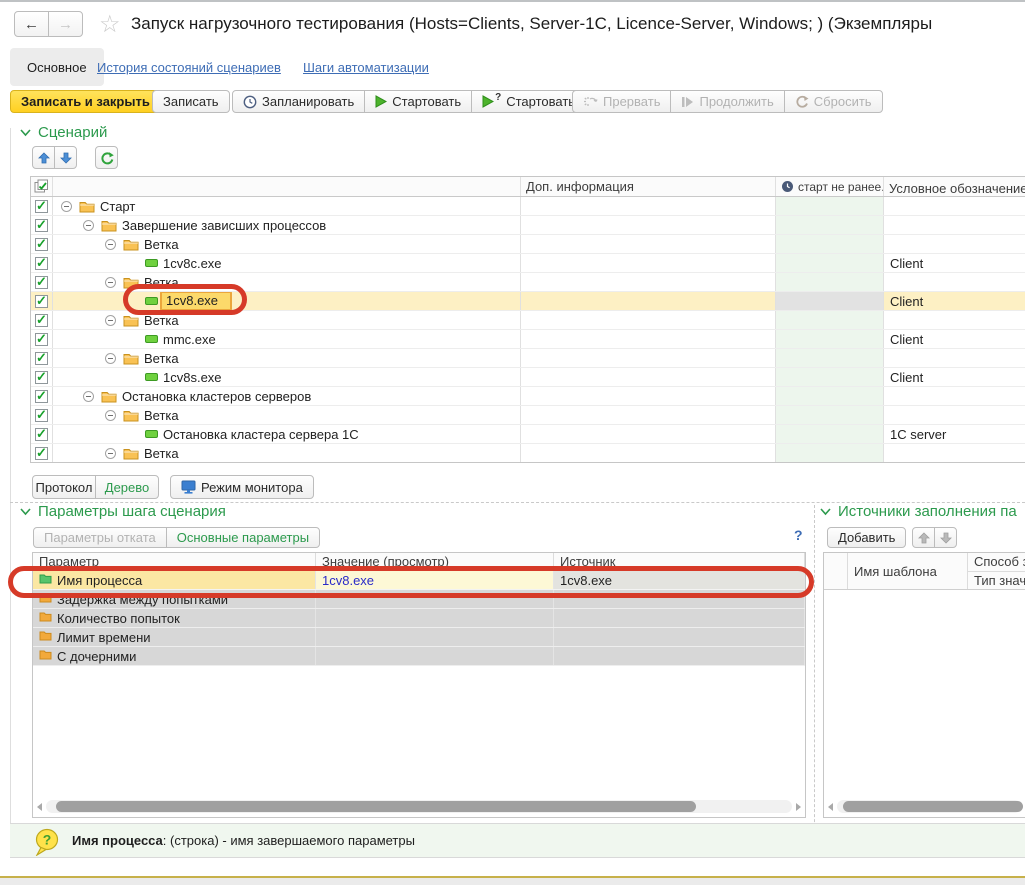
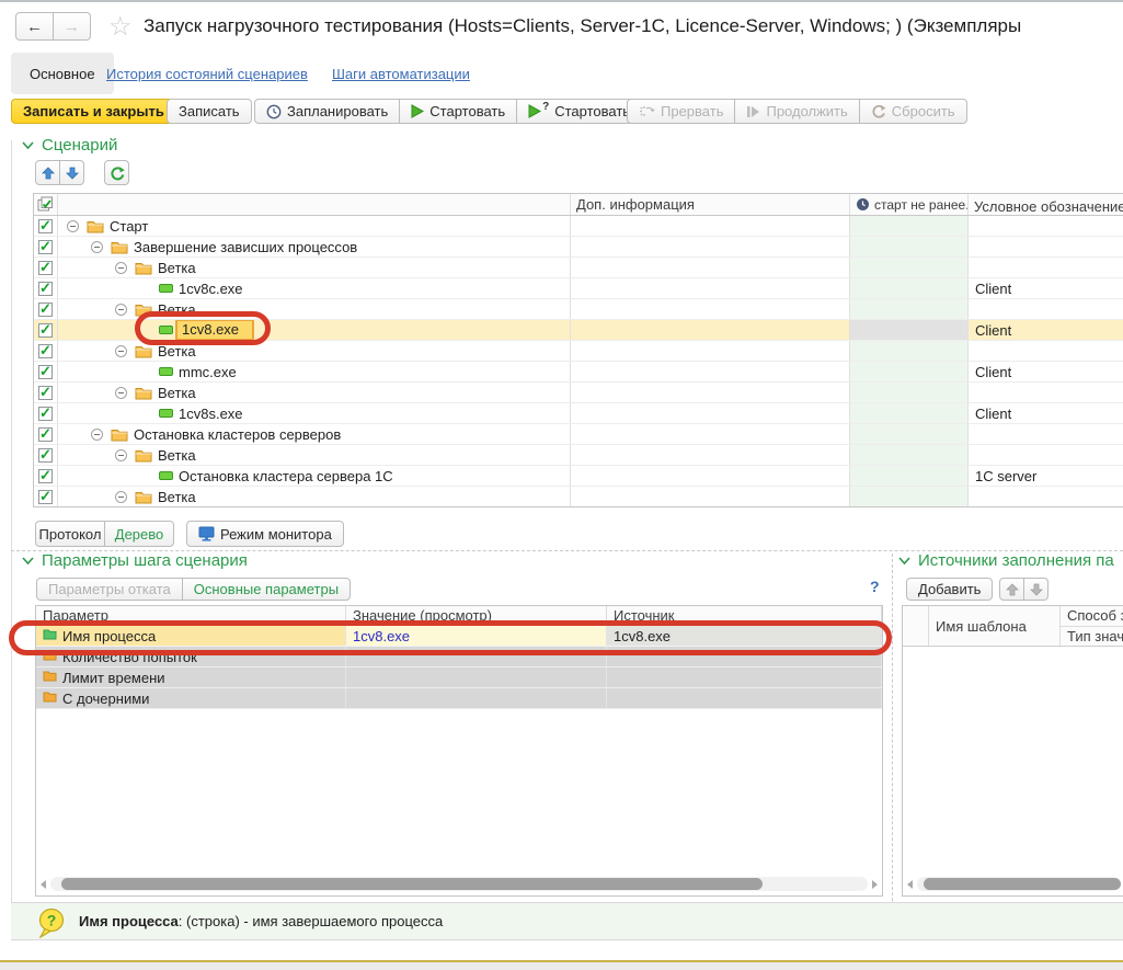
  ←
  →
  ☆
  Запуск нагрузочного тестирования (Hosts=Clients, Server-1C, Licence-Server, Windows; ) (Экземпляры
  Основное
  История состояний сценариев
  Шаги автоматизации
  Записать и закрыть
  Записать
  Запланировать
  Стартовать
  ?
  Прервать
  Продолжить
  Сбросить
  Сценарий
  Доп. информация
  старт не ранее.
  Условное обозначение
  ✓
  Старт
  ✓
  Завершение зависших процессов
  ✓
  Ветка
  ✓
  1cv8c.exe
  Client
  ✓
  Ветка
  ✓
  1cv8.exe
  Client
  ✓
  Ветка
  ✓
  mmc.exe
  Client
  ✓
  Ветка
  ✓
  1cv8s.exe
  Client
  ✓
  Остановка кластеров серверов
  ✓
  Ветка
  ✓
  Остановка кластера сервера 1С
  1C server
  ✓
  Ветка
  Протокол
  Дерево
  Режим монитора
  Параметры шага сценария
  Параметры отката
  Основные параметры
  ?
  Параметр
  Значение (просмотр)
  Источник
  Имя процесса
  1cv8.exe
  1cv8.exe
- Задержка между попытками
  Количество попыток
  Лимит времени
  С дочерними
  Источники заполнения па
  Добавить
  Имя шаблона
  Способ
  Тип знач
  ?
- Имя процесса: (строка) - имя завершаемого параметры
+ Имя процесса: (строка) - имя завершаемого процесса
